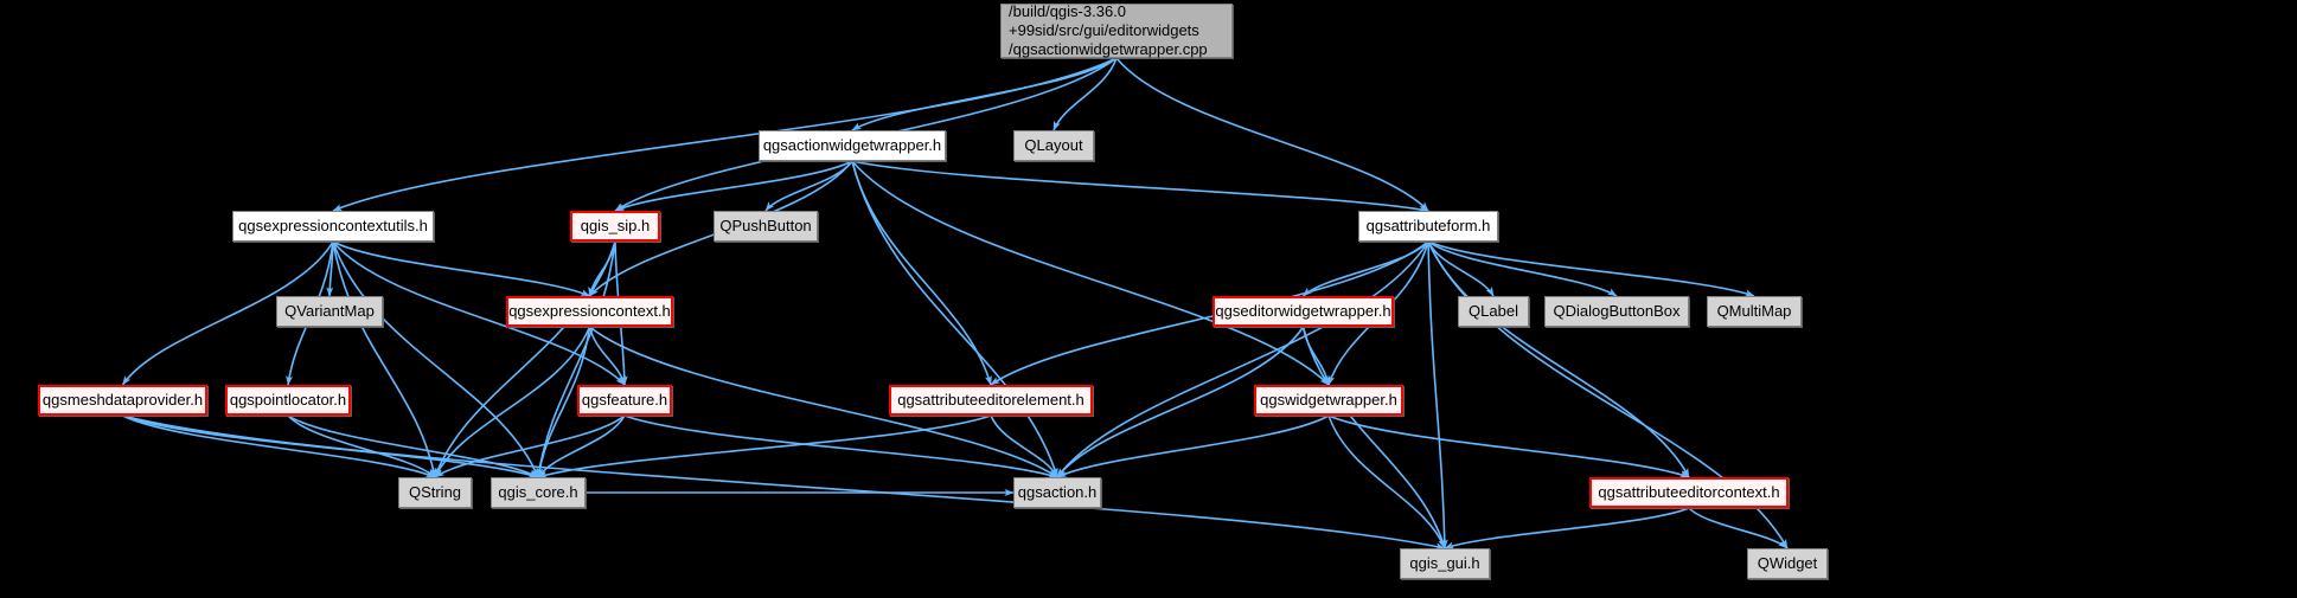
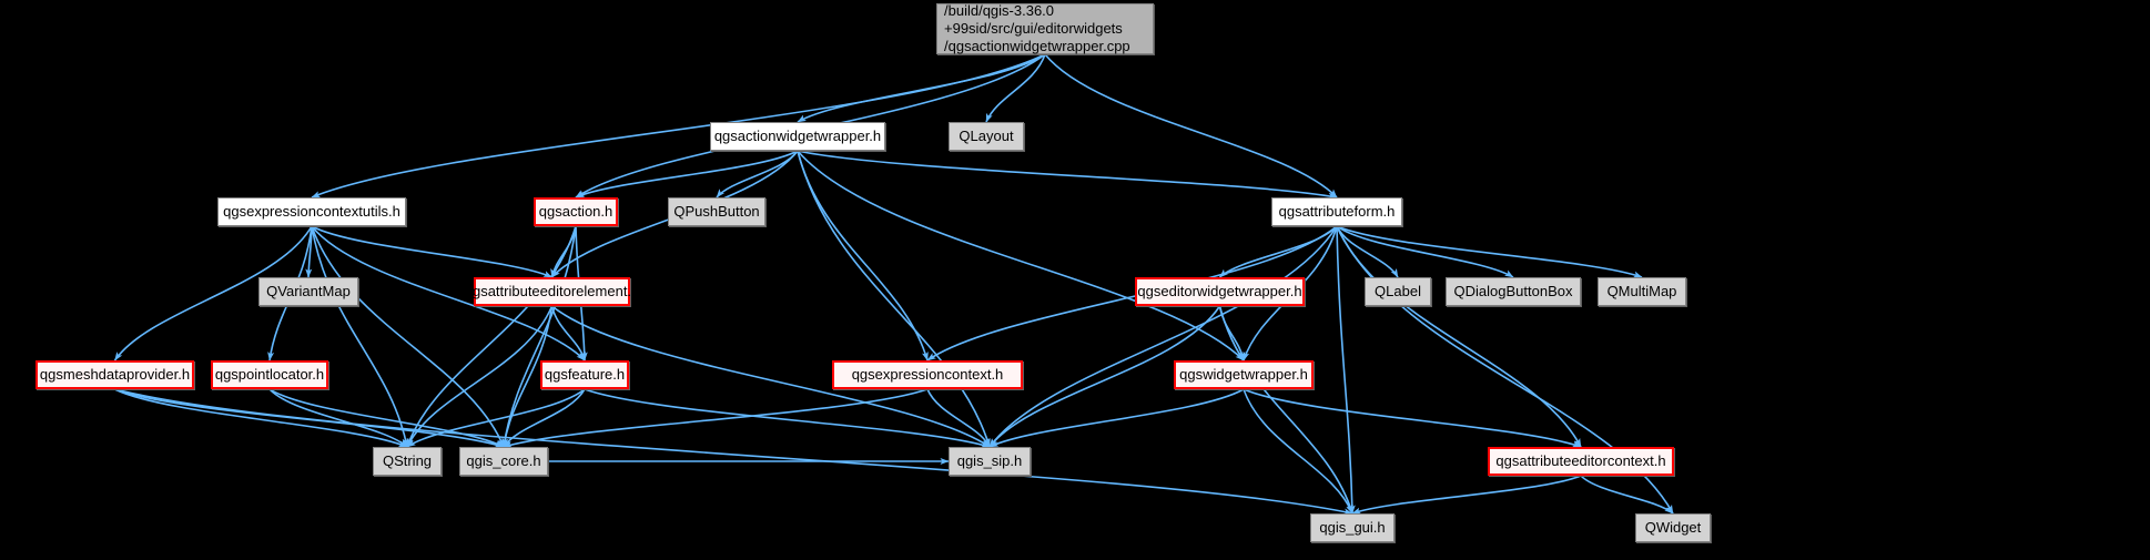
  /build/qgis-3.36.0
  +99sid/src/gui/editorwidgets
  /qgsactionwidgetwrapper.cpp
  qgsactionwidgetwrapper.h
  QLayout
  qgsexpressioncontextutils.h
- qgis_sip.h
+ qgsaction.h
  QPushButton
  qgsattributeform.h
  QVariantMap
- qgsexpressioncontext.h
+ qgsattributeeditorelement.h
  qgseditorwidgetwrapper.h
  QLabel
  QDialogButtonBox
  QMultiMap
  qgsmeshdataprovider.h
  qgspointlocator.h
  qgsfeature.h
- qgsattributeeditorelement.h
+ qgsexpressioncontext.h
  qgswidgetwrapper.h
  QString
  qgis_core.h
- qgsaction.h
+ qgis_sip.h
  qgsattributeeditorcontext.h
  qgis_gui.h
  QWidget
